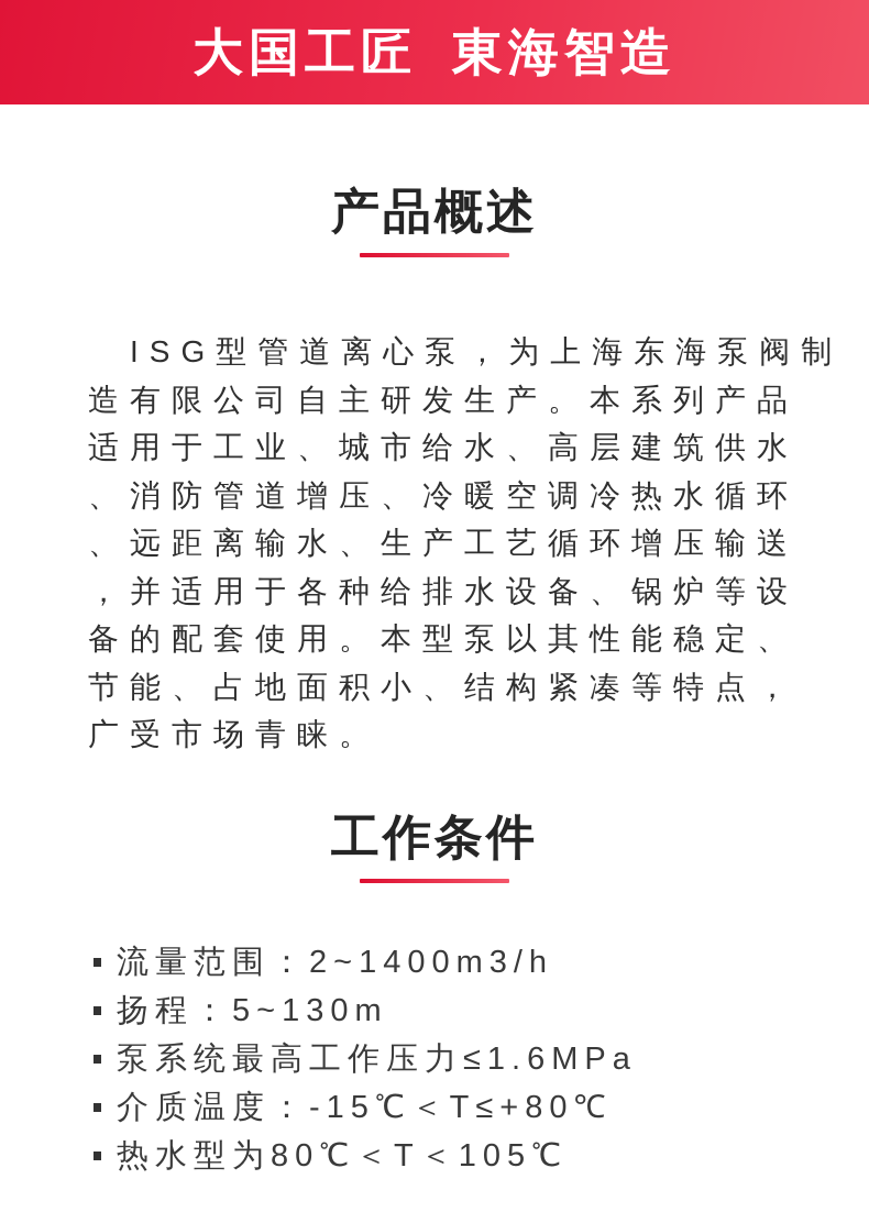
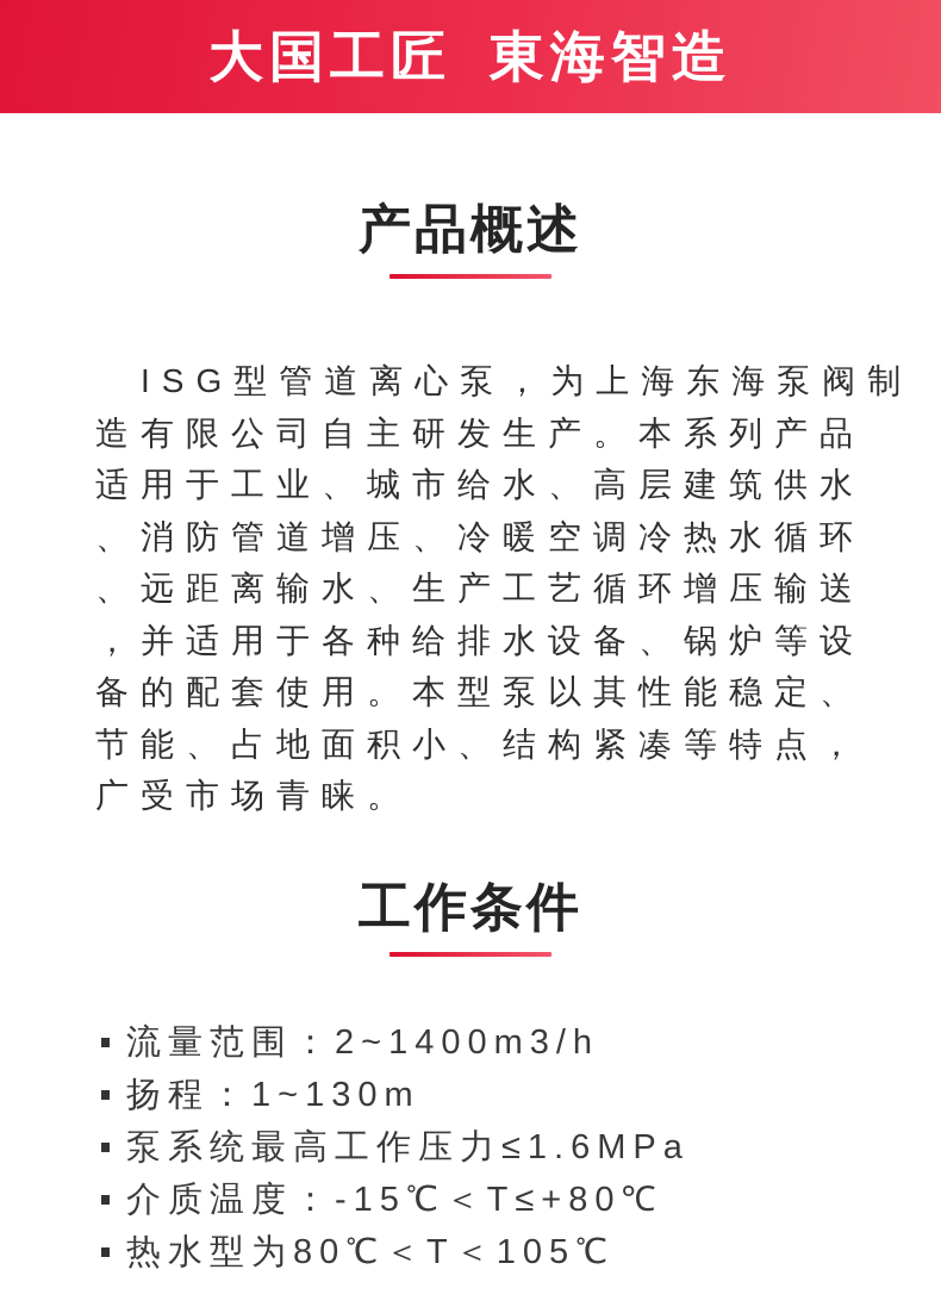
  大国工匠 東海智造
  产品概述
  ISG型管道离心泵，为上海东海泵阀制
  造有限公司自主研发生产。本系列产品
  适用于工业、城市给水、高层建筑供水
  、消防管道增压、冷暖空调冷热水循环
  、远距离输水、生产工艺循环增压输送
  ，并适用于各种给排水设备、锅炉等设
  备的配套使用。本型泵以其性能稳定、
  节能、占地面积小、结构紧凑等特点，
  广受市场青睐。
  工作条件
  流量范围：2~1400m3/h
- 扬程：5~130m
+ 扬程：1~130m
  泵系统最高工作压力≤1.6MPa
  介质温度：-15℃＜T≤+80℃
  热水型为80℃＜T＜105℃
